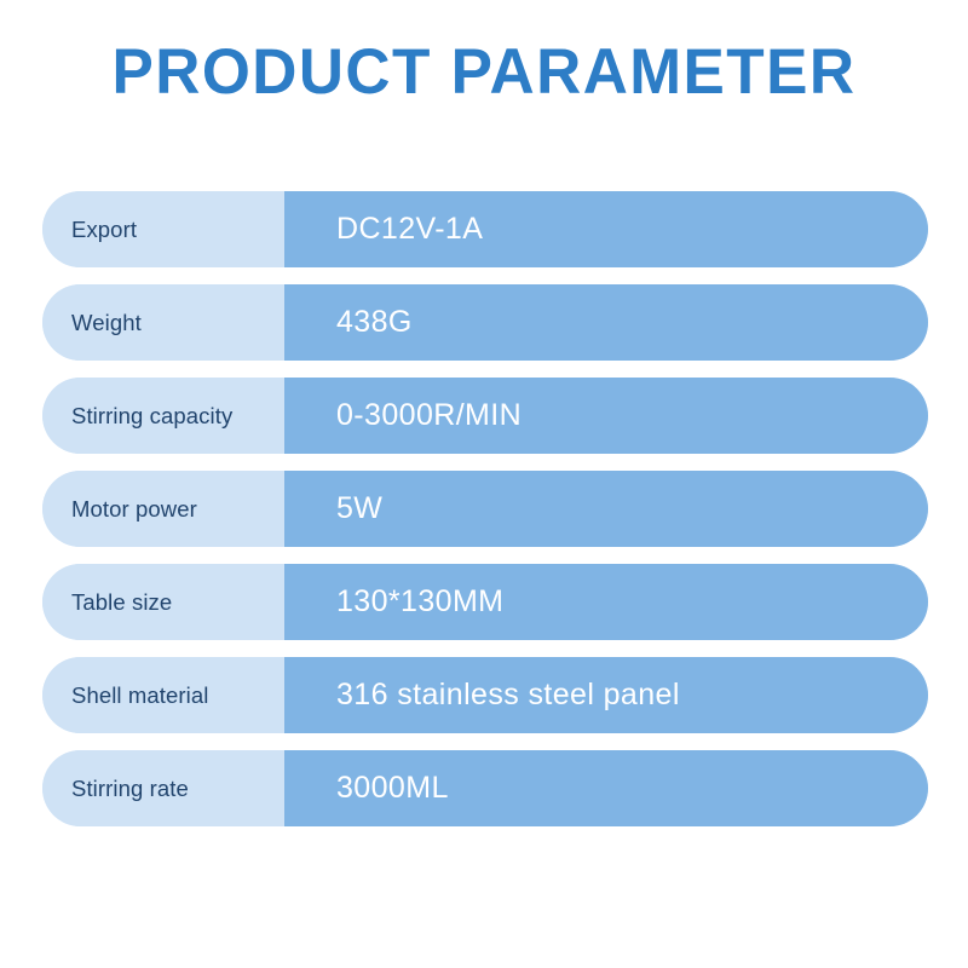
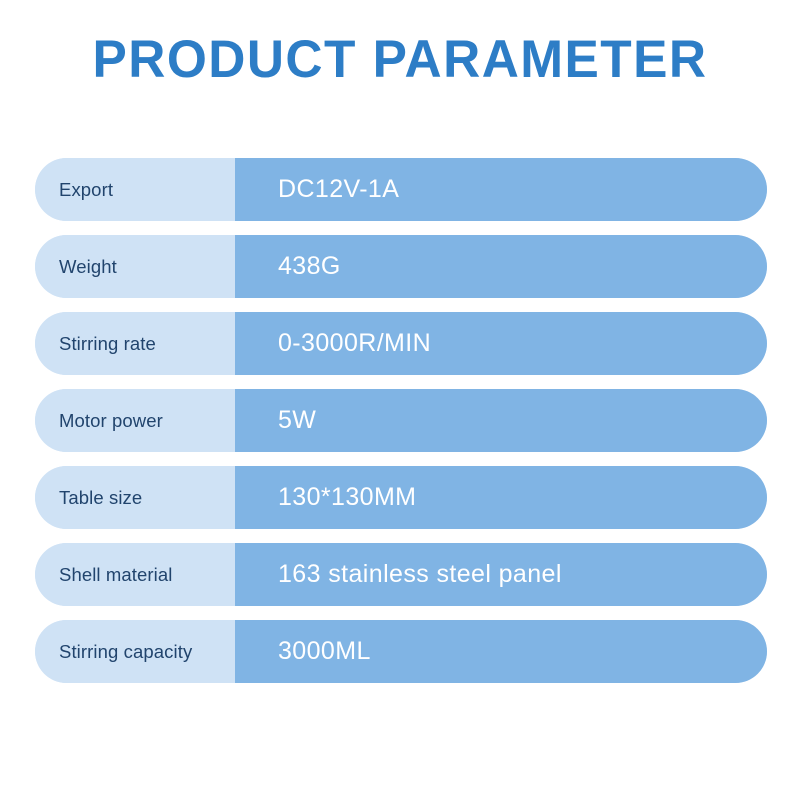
  PRODUCT PARAMETER
  Export
  DC12V-1A
  Weight
  438G
- Stirring capacity
+ Stirring rate
  0-3000R/MIN
  Motor power
  5W
  Table size
  130*130MM
  Shell material
- 316 stainless steel panel
+ 163 stainless steel panel
- Stirring rate
+ Stirring capacity
  3000ML
